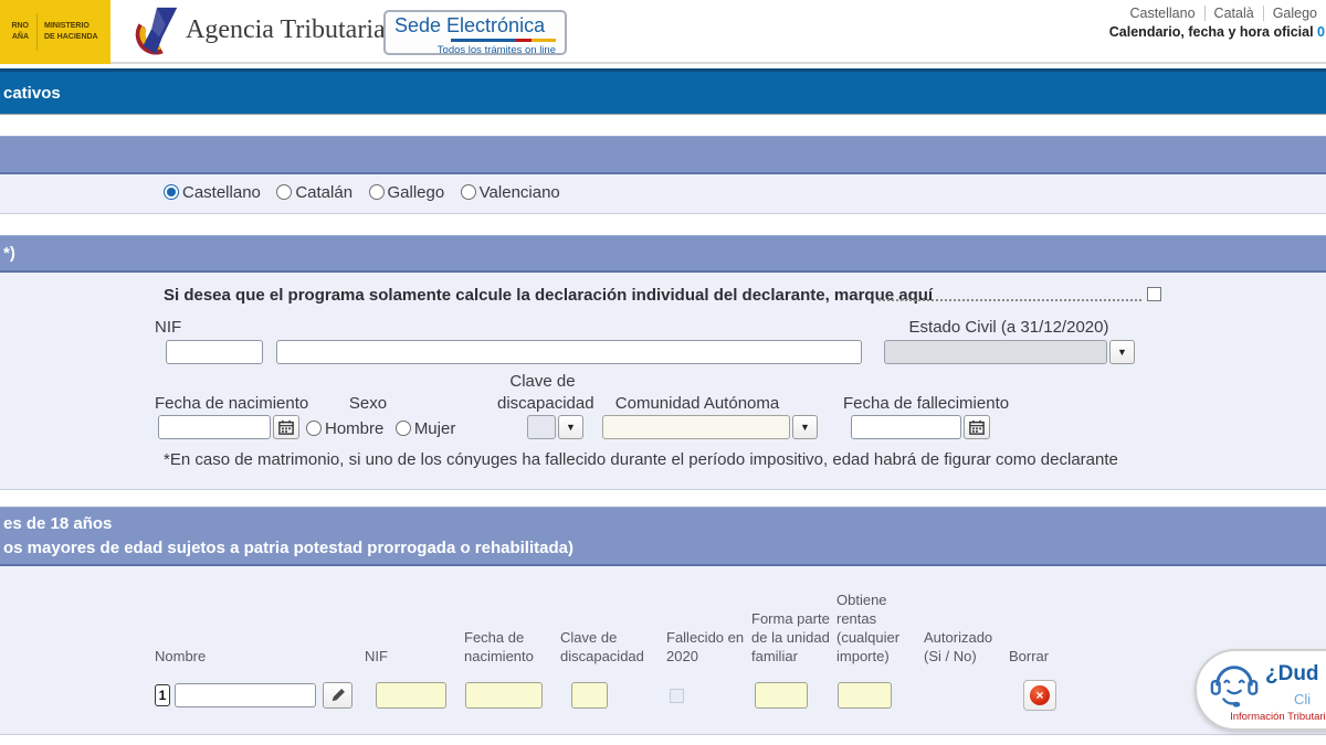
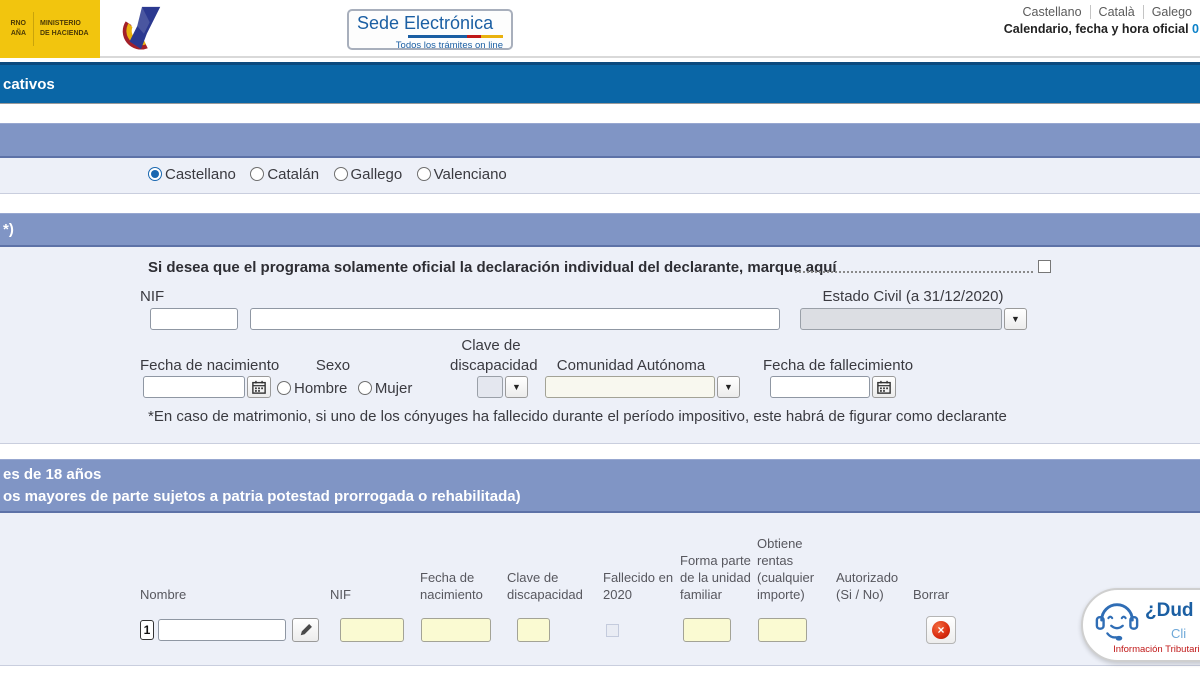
- Agencia Tributaria
  Sede Electrónica
  Todos los trámites on line
  Castellano Català Galego
  Calendario, fecha y hora oficial 0
  cativos
  Castellano Catalán Gallego Valenciano
  *)
- Si desea que el programa solamente calcule la declaración individual del declarante, marque aquí
+ Si desea que el programa solamente oficial la declaración individual del declarante, marque aquí
  NIF
  Estado Civil (a 31/12/2020)
  ▼
  Clave de
  Fecha de nacimiento
  Sexo
  discapacidad
  Comunidad Autónoma
  Fecha de fallecimiento
  Hombre Mujer
  ▼
  ▼
- *En caso de matrimonio, si uno de los cónyuges ha fallecido durante el período impositivo, edad habrá de figurar como declarante
+ *En caso de matrimonio, si uno de los cónyuges ha fallecido durante el período impositivo, este habrá de figurar como declarante
  es de 18 años
- os mayores de edad sujetos a patria potestad prorrogada o rehabilitada)
+ os mayores de parte sujetos a patria potestad prorrogada o rehabilitada)
  Nombre
  NIF
  Fecha de
  nacimiento
  Clave de
  discapacidad
  Fallecido en
  2020
  Forma parte
  de la unidad
  familiar
  Obtiene
  rentas
  (cualquier
  importe)
  Autorizado
  (Si / No)
  Borrar
  1
  ×
  ¿Dud
  Cli
  Información Tributari
